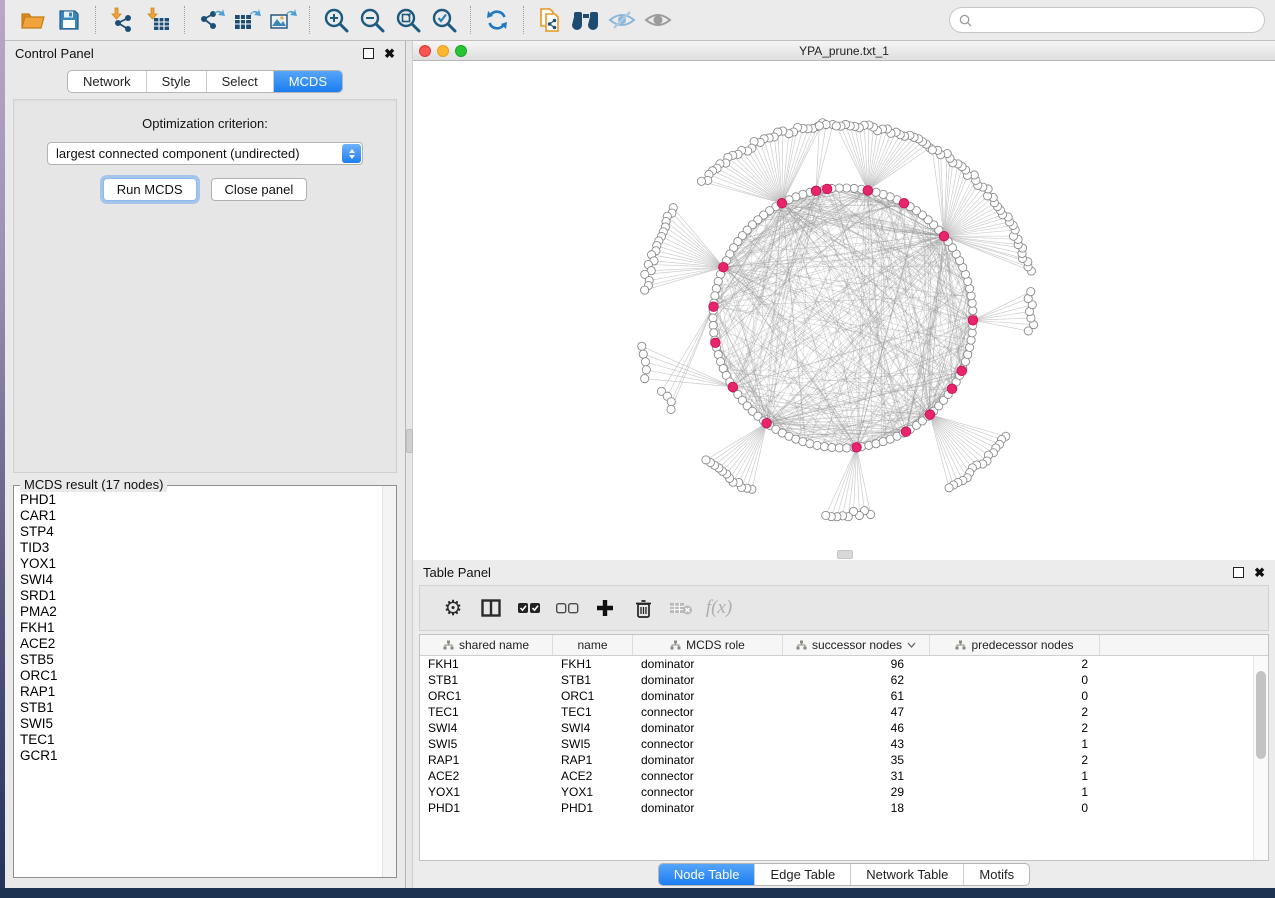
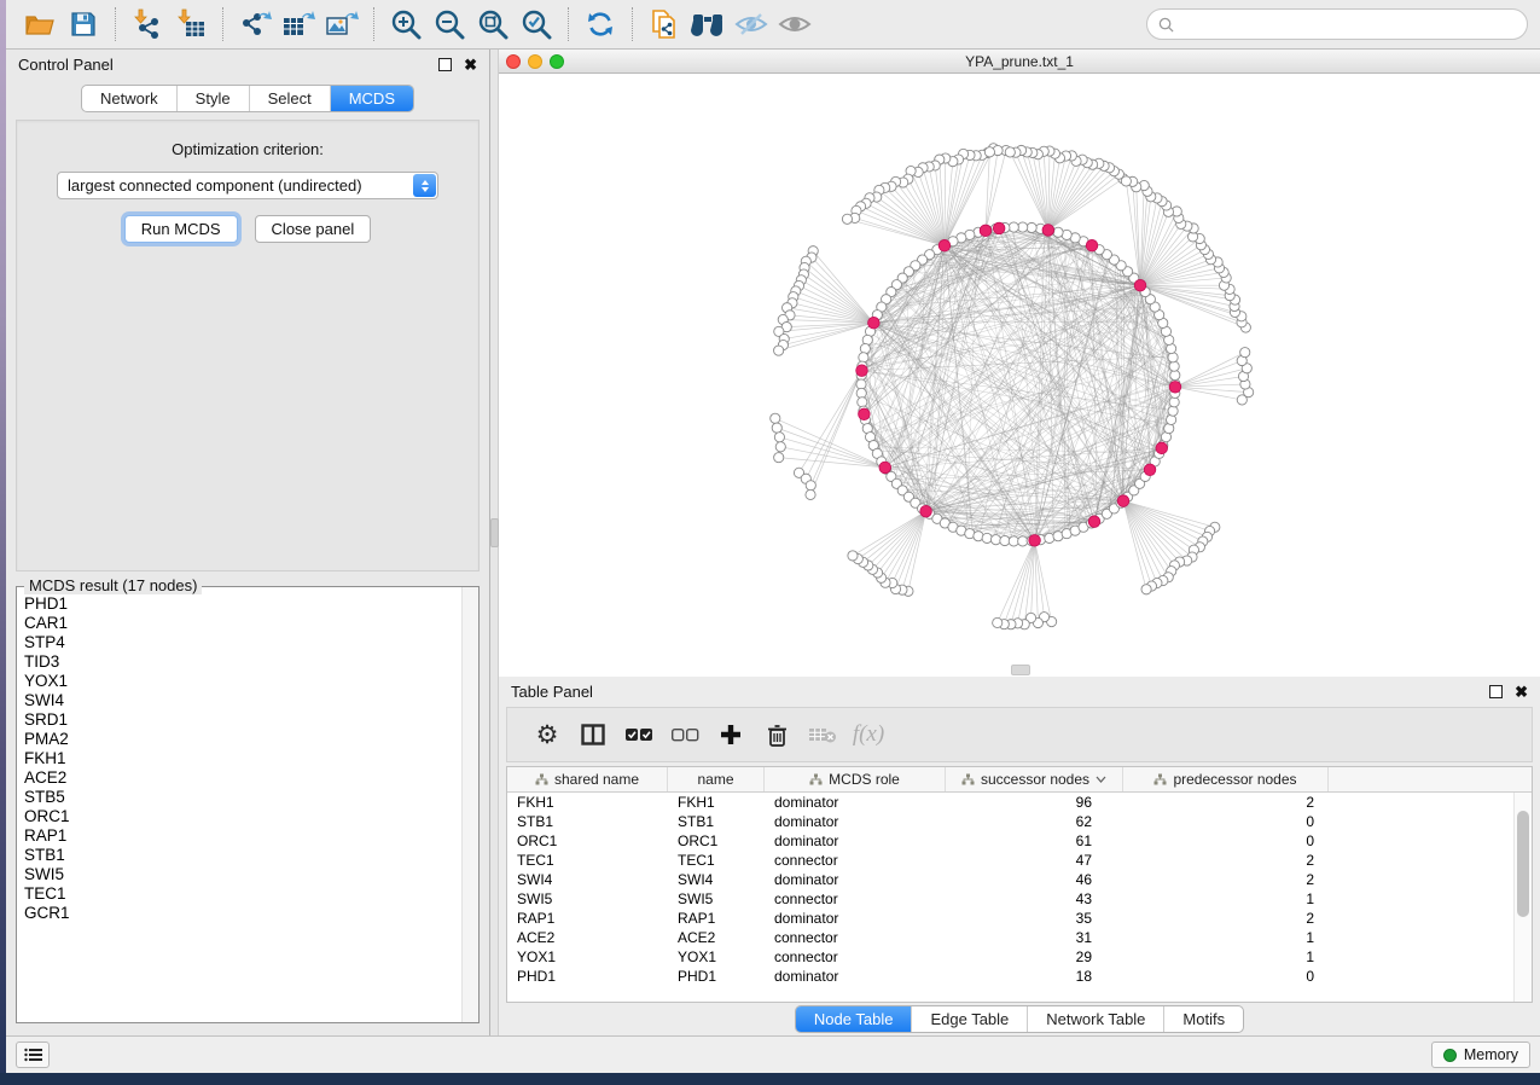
  Control Panel
  ✖
  Network
  Style
  Select
  MCDS
  Optimization criterion:
  largest connected component (undirected)
  Run MCDS
  Close panel
  MCDS result (17 nodes)
  PHD1
  CAR1
  STP4
  TID3
  YOX1
  SWI4
  SRD1
  PMA2
  FKH1
  ACE2
  STB5
  ORC1
  RAP1
  STB1
  SWI5
  TEC1
  GCR1
  YPA_prune.txt_1
  Table Panel
  ✖
  ⚙
  f(x)
  shared name
  name
  MCDS role
  successor nodes
  predecessor nodes
  FKH1
  FKH1
  dominator
  96
  2
  STB1
  STB1
  dominator
  62
  0
  ORC1
  ORC1
  dominator
  61
  0
  TEC1
  TEC1
  connector
  47
  2
  SWI4
  SWI4
  dominator
  46
  2
  SWI5
  SWI5
  connector
  43
  1
  RAP1
  RAP1
  dominator
  35
  2
  ACE2
  ACE2
  connector
  31
  1
  YOX1
  YOX1
  connector
  29
  1
  PHD1
  PHD1
  dominator
  18
  0
  Node Table
  Edge Table
  Network Table
  Motifs
+ Memory
